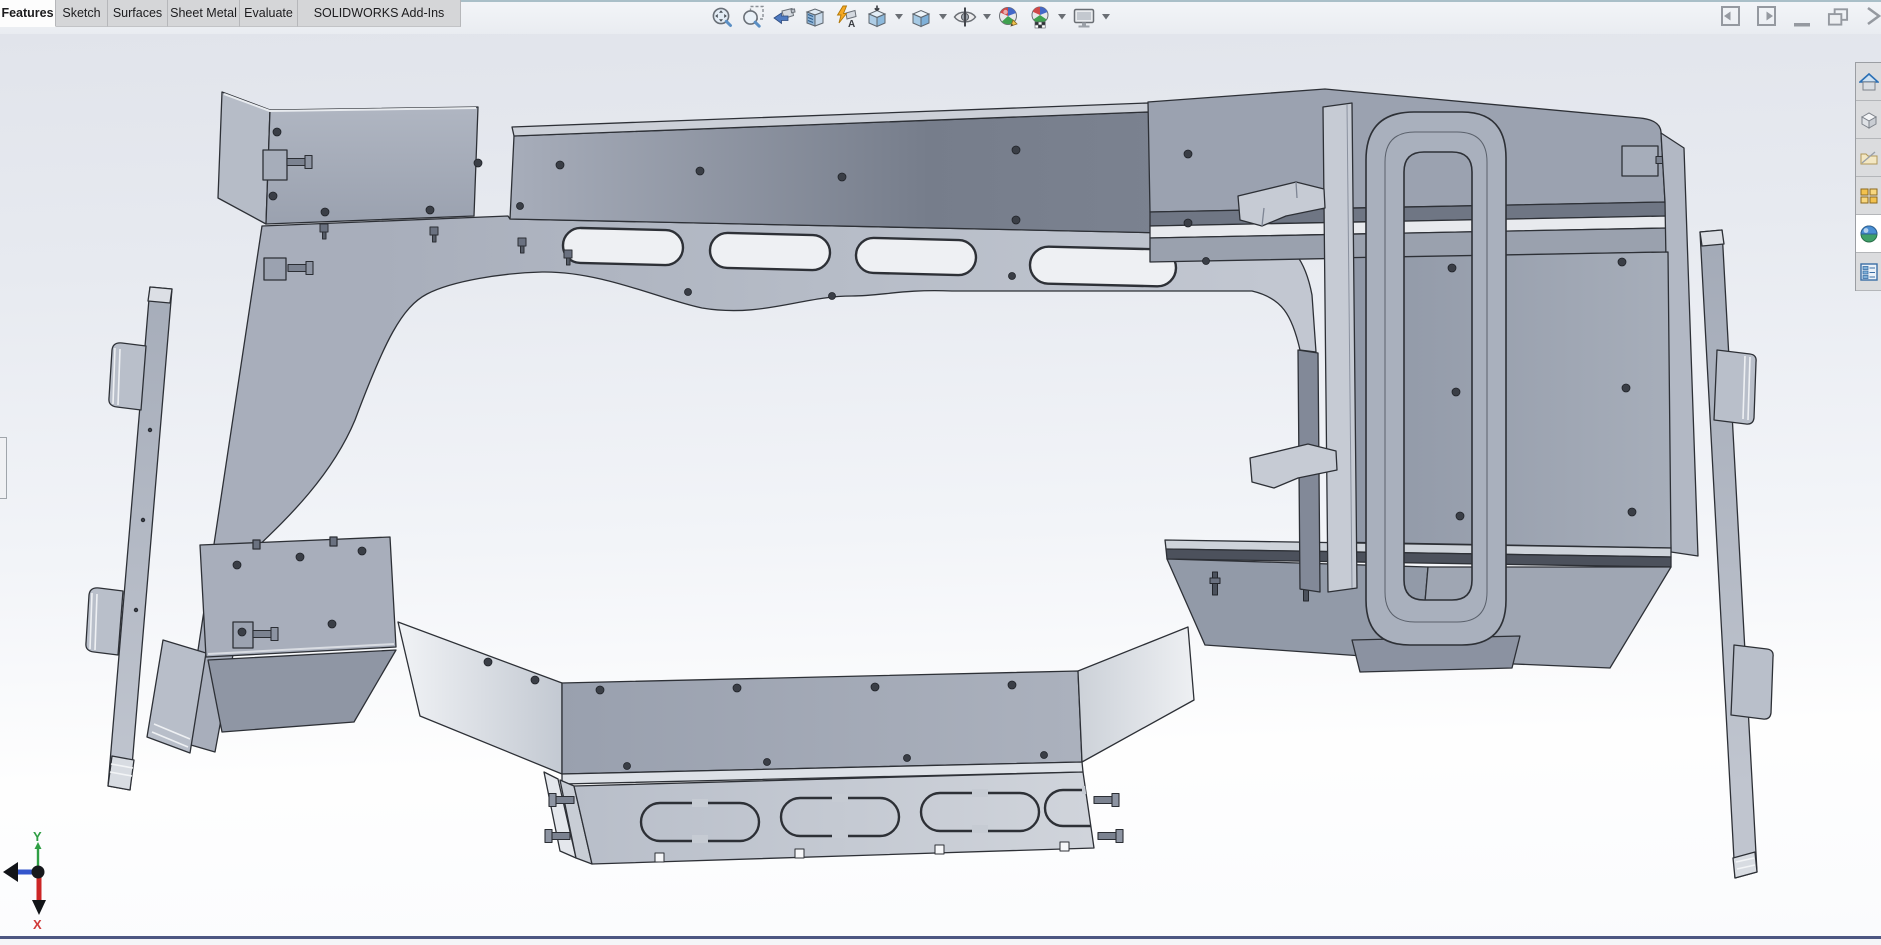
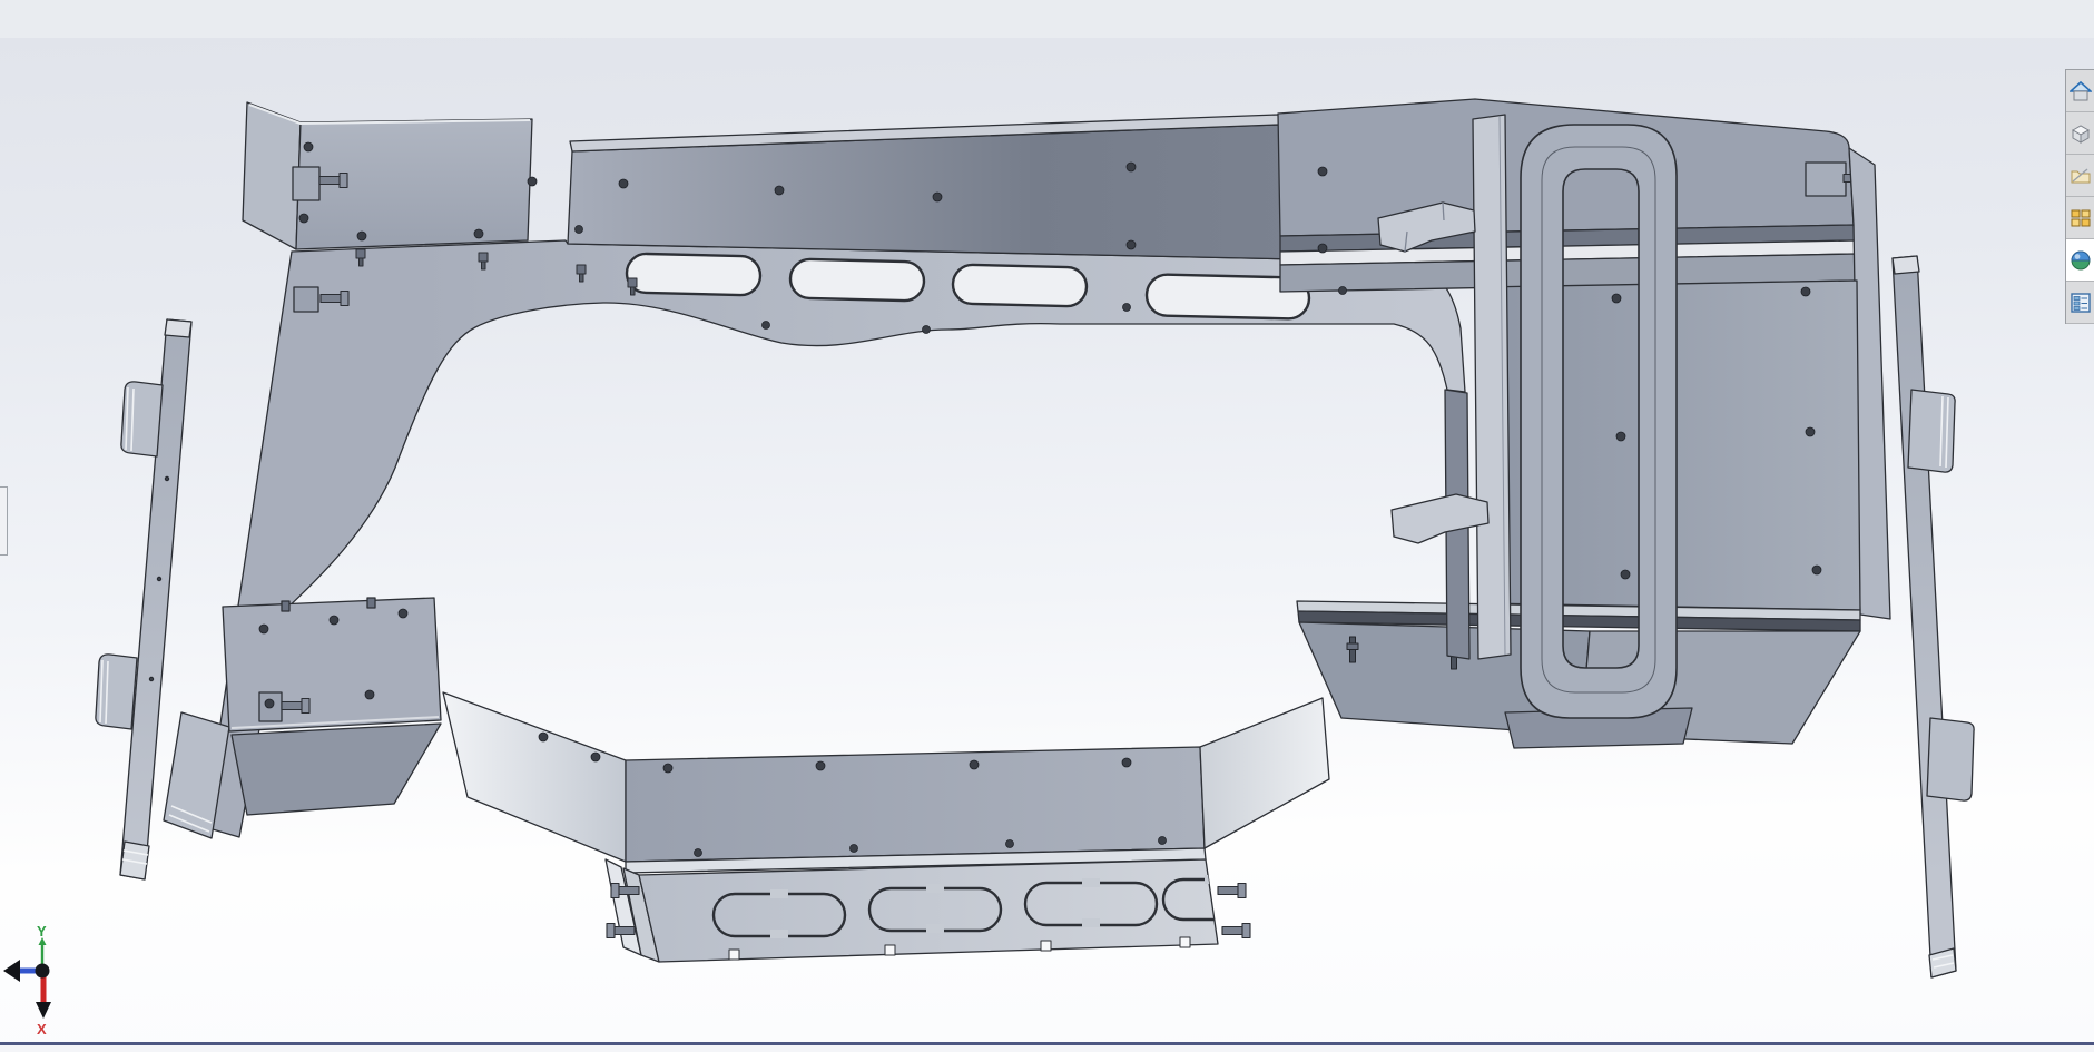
- Features
- Sketch
- Surfaces
- Sheet Metal
- Evaluate
- SOLIDWORKS Add-Ins
- A
  Y
  X
